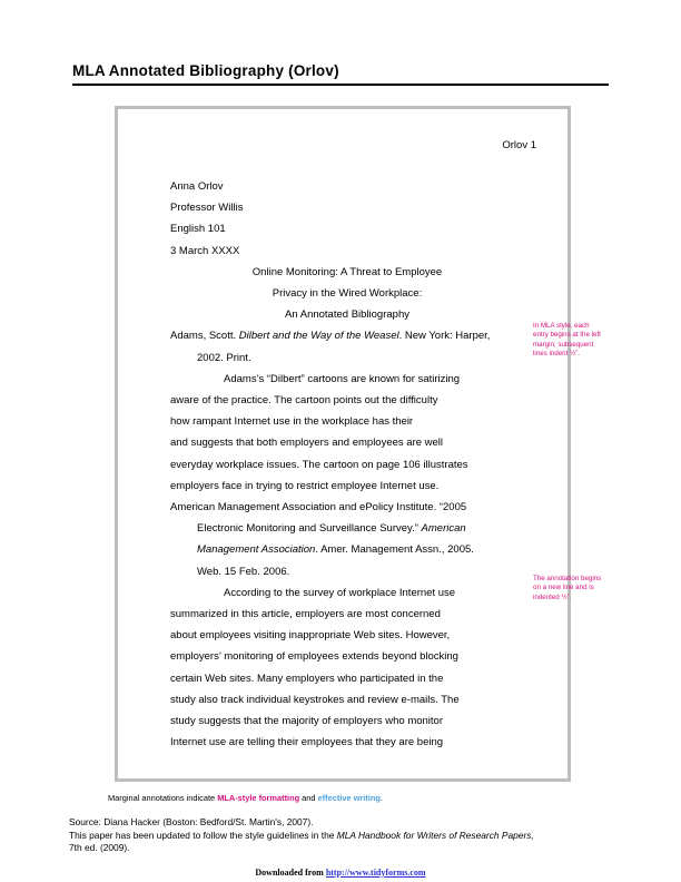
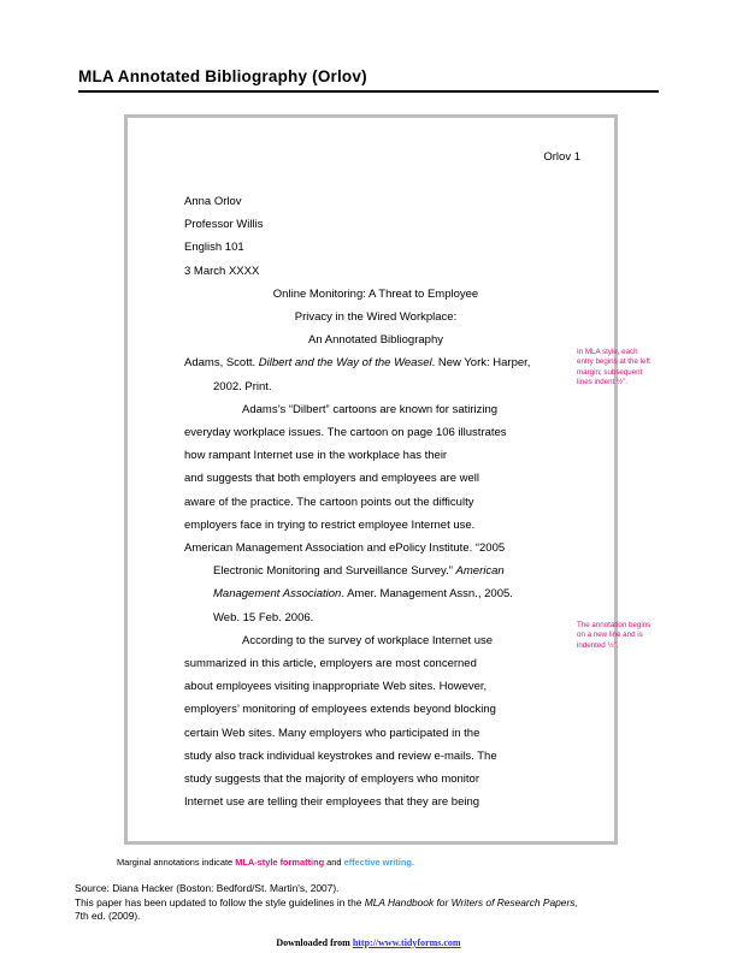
  MLA Annotated Bibliography (Orlov)
  Orlov 1
  Anna Orlov
  Professor Willis
  English 101
  3 March XXXX
  Online Monitoring: A Threat to Employee
  Privacy in the Wired Workplace:
  An Annotated Bibliography
  Adams, Scott. Dilbert and the Way of the Weasel. New York: Harper,
  2002. Print.
  Adams’s “Dilbert” cartoons are known for satirizing
- aware of the practice. The cartoon points out the difficulty
+ everyday workplace issues. The cartoon on page 106 illustrates
  how rampant Internet use in the workplace has their
  and suggests that both employers and employees are well
- everyday workplace issues. The cartoon on page 106 illustrates
+ aware of the practice. The cartoon points out the difficulty
  employers face in trying to restrict employee Internet use.
  American Management Association and ePolicy Institute. “2005
  Electronic Monitoring and Surveillance Survey.” American
  Management Association. Amer. Management Assn., 2005.
  Web. 15 Feb. 2006.
  According to the survey of workplace Internet use
  summarized in this article, employers are most concerned
  about employees visiting inappropriate Web sites. However,
  employers’ monitoring of employees extends beyond blocking
  certain Web sites. Many employers who participated in the
  study also track individual keystrokes and review e-mails. The
  study suggests that the majority of employers who monitor
  Internet use are telling their employees that they are being
  Marginal annotations indicate MLA-style formatting and effective writing.
  Source: Diana Hacker (Boston: Bedford/St. Martin's, 2007).
  This paper has been updated to follow the style guidelines in the MLA Handbook for Writers of Research Papers,
  7th ed. (2009).
  Downloaded from http://www.tidyforms.com
